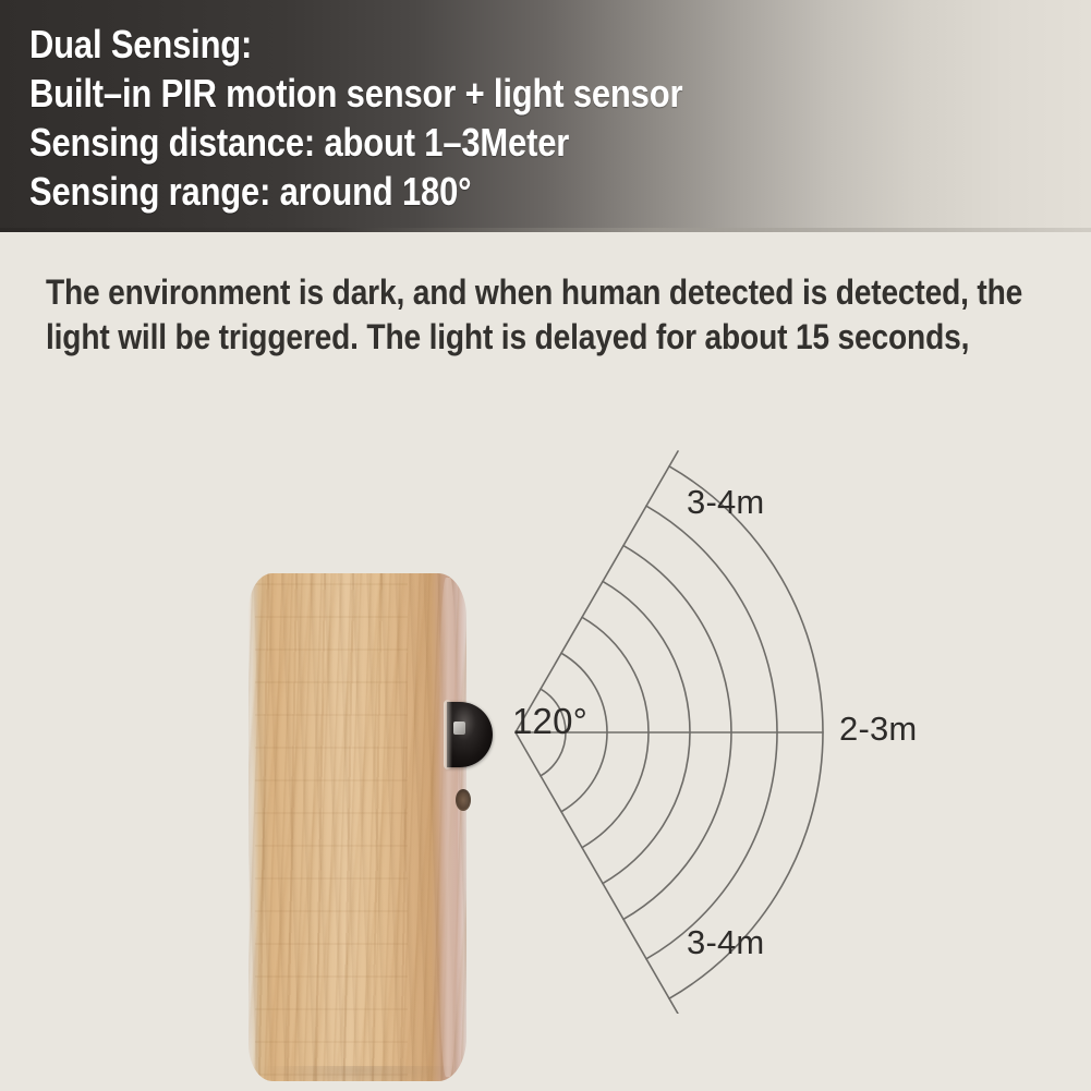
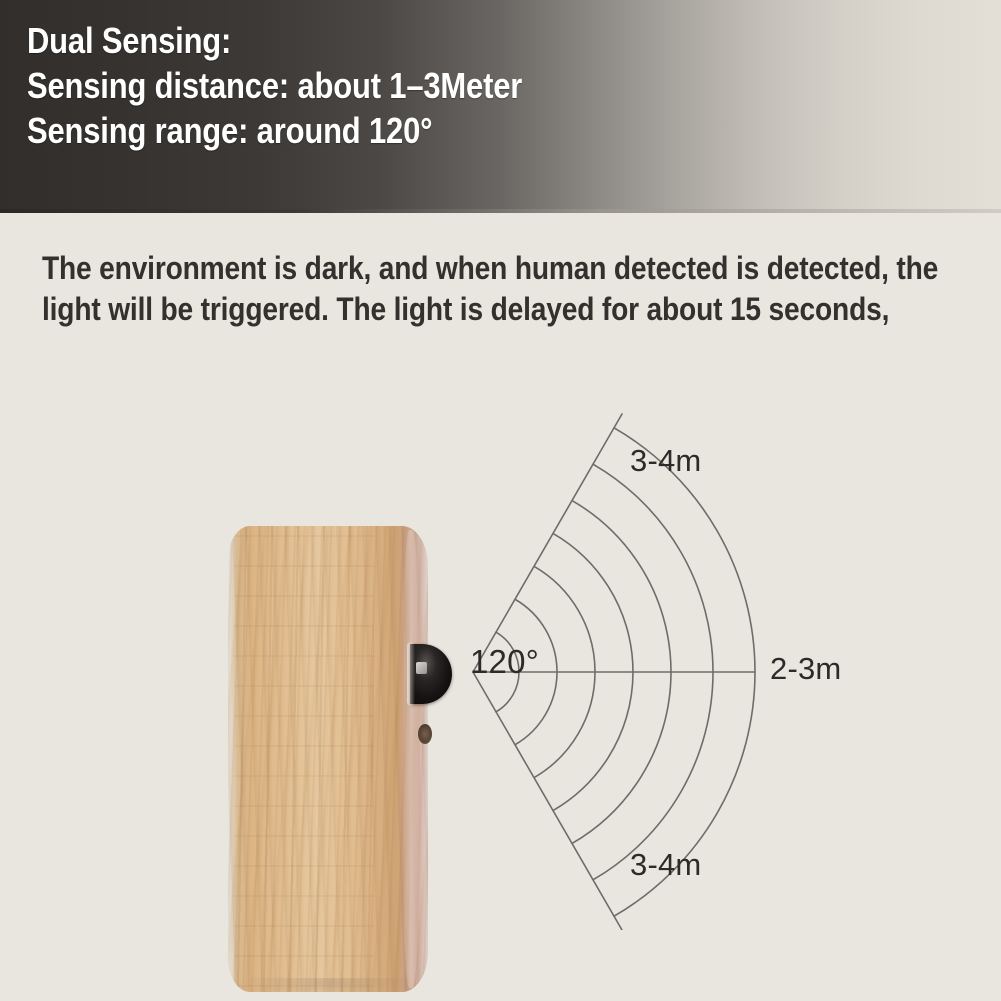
  Dual Sensing:
- Built–in PIR motion sensor + light sensor
  Sensing distance: about 1–3Meter
- Sensing range: around 180°
+ Sensing range: around 120°
  The environment is dark, and when human detected is detected, the
  light will be triggered. The light is delayed for about 15 seconds,
  120°
  3-4m
  2-3m
  3-4m
